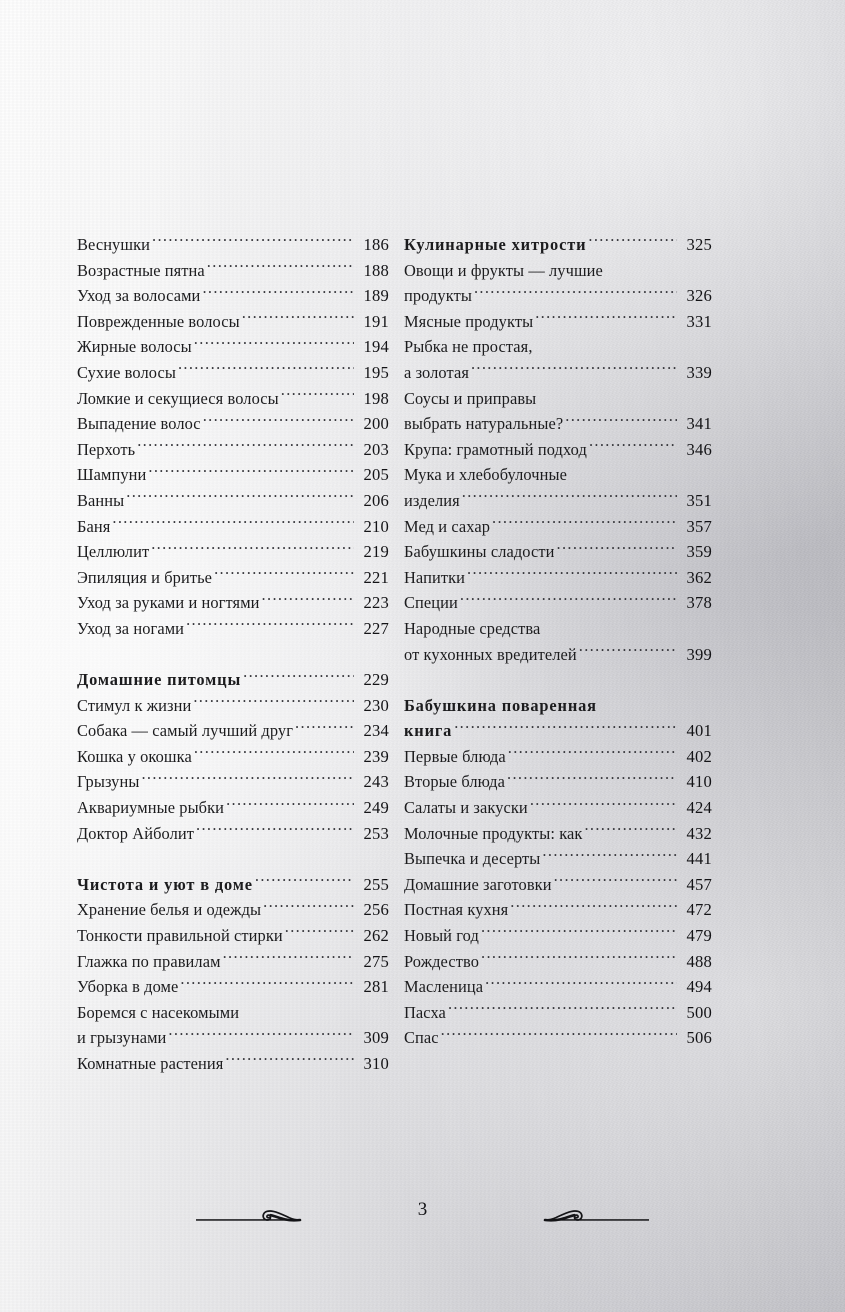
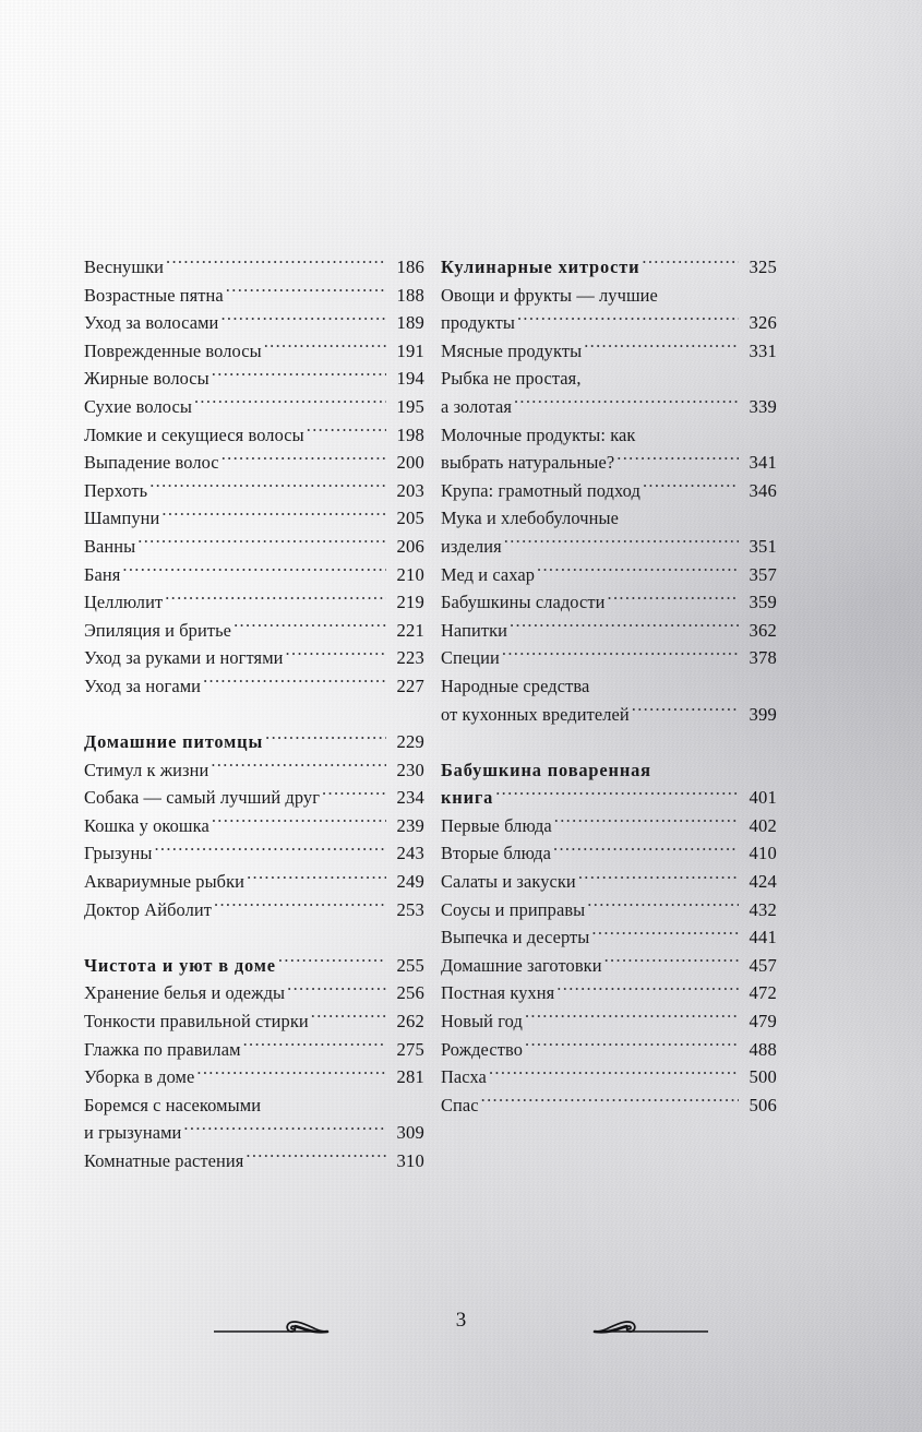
  Веснушки
  186
  Возрастные пятна
  188
  Уход за волосами
  189
  Поврежденные волосы
  191
  Жирные волосы
  194
  Сухие волосы
  195
  Ломкие и секущиеся волосы
  198
  Выпадение волос
  200
  Перхоть
  203
  Шампуни
  205
  Ванны
  206
  Баня
  210
  Целлюлит
  219
  Эпиляция и бритье
  221
  Уход за руками и ногтями
  223
  Уход за ногами
  227
  Домашние питомцы
  229
  Стимул к жизни
  230
  Собака — самый лучший друг
  234
  Кошка у окошка
  239
  Грызуны
  243
  Аквариумные рыбки
  249
  Доктор Айболит
  253
  Чистота и уют в доме
  255
  Хранение белья и одежды
  256
  Тонкости правильной стирки
  262
  Глажка по правилам
  275
  Уборка в доме
  281
  Боремся с насекомыми
  и грызунами
  309
  Комнатные растения
  310
  Кулинарные хитрости
  325
  Овощи и фрукты — лучшие
  продукты
  326
  Мясные продукты
  331
  Рыбка не простая,
  а золотая
  339
- Соусы и приправы
+ Молочные продукты: как
  выбрать натуральные?
  341
  Крупа: грамотный подход
  346
  Мука и хлебобулочные
  изделия
  351
  Мед и сахар
  357
  Бабушкины сладости
  359
  Напитки
  362
  Специи
  378
  Народные средства
  от кухонных вредителей
  399
  Бабушкина поваренная
  книга
  401
  Первые блюда
  402
  Вторые блюда
  410
  Салаты и закуски
  424
- Молочные продукты: как
+ Соусы и приправы
  432
  Выпечка и десерты
  441
  Домашние заготовки
  457
  Постная кухня
  472
  Новый год
  479
  Рождество
  488
- Масленица
- 494
  Пасха
  500
  Спас
  506
  3
